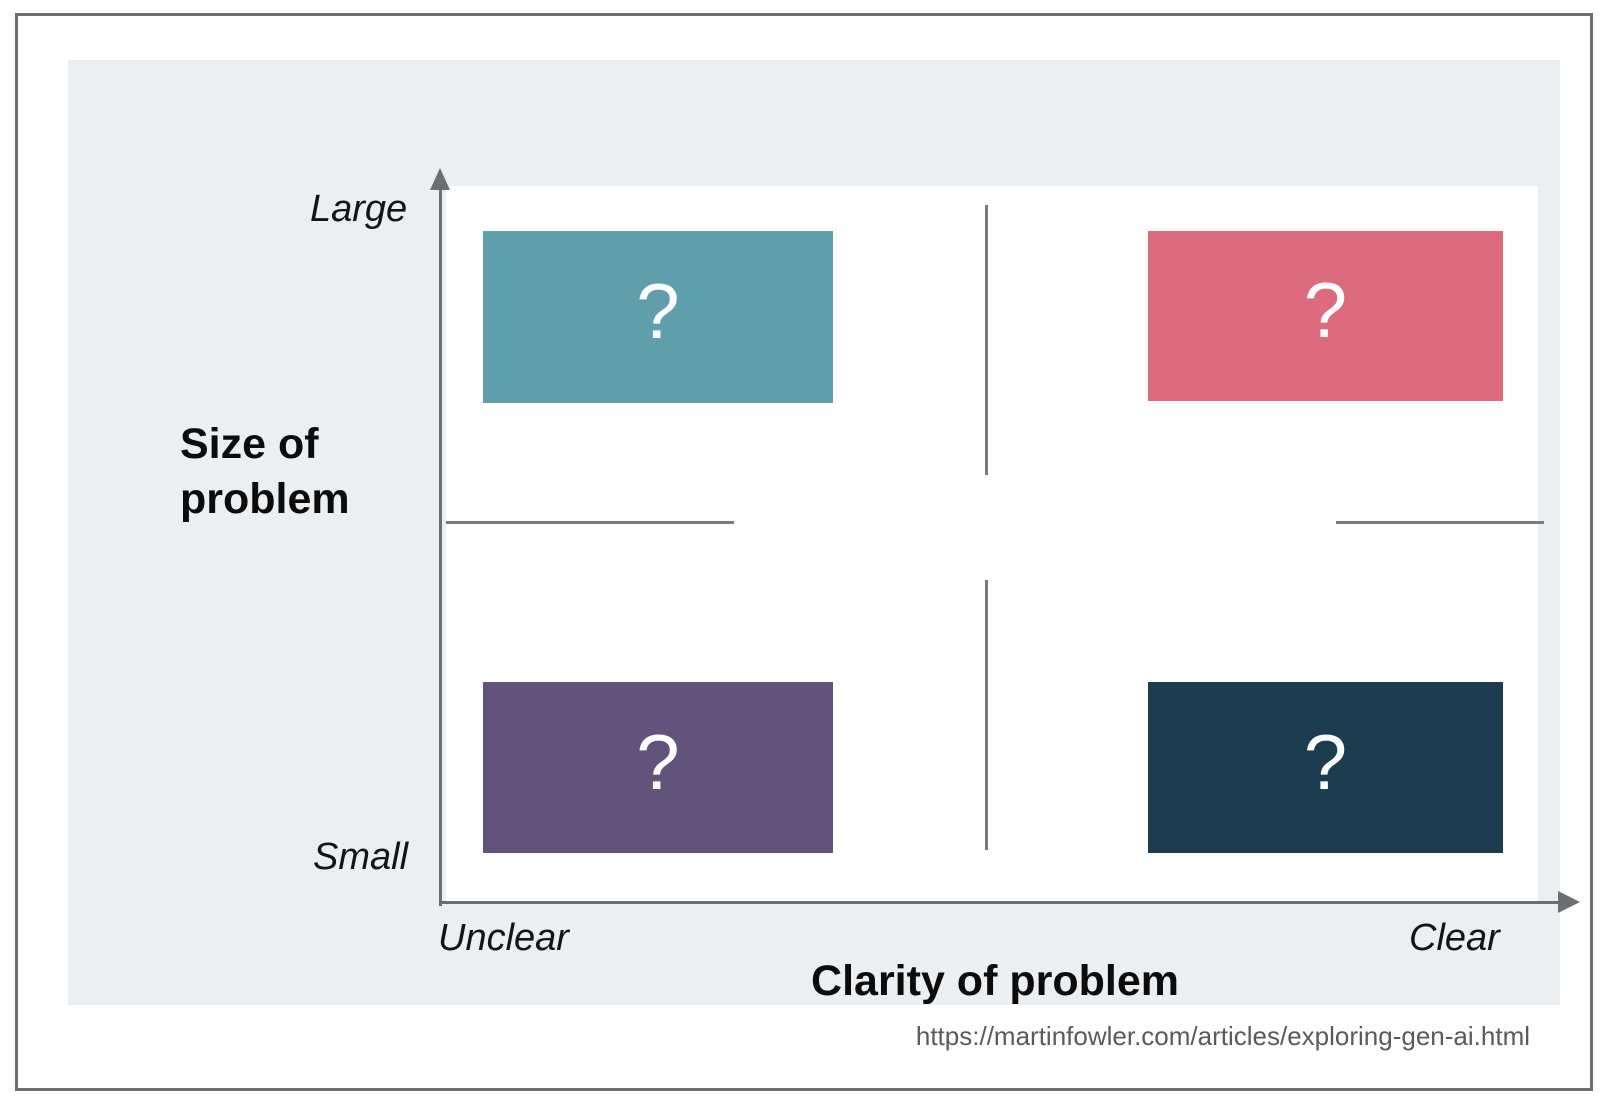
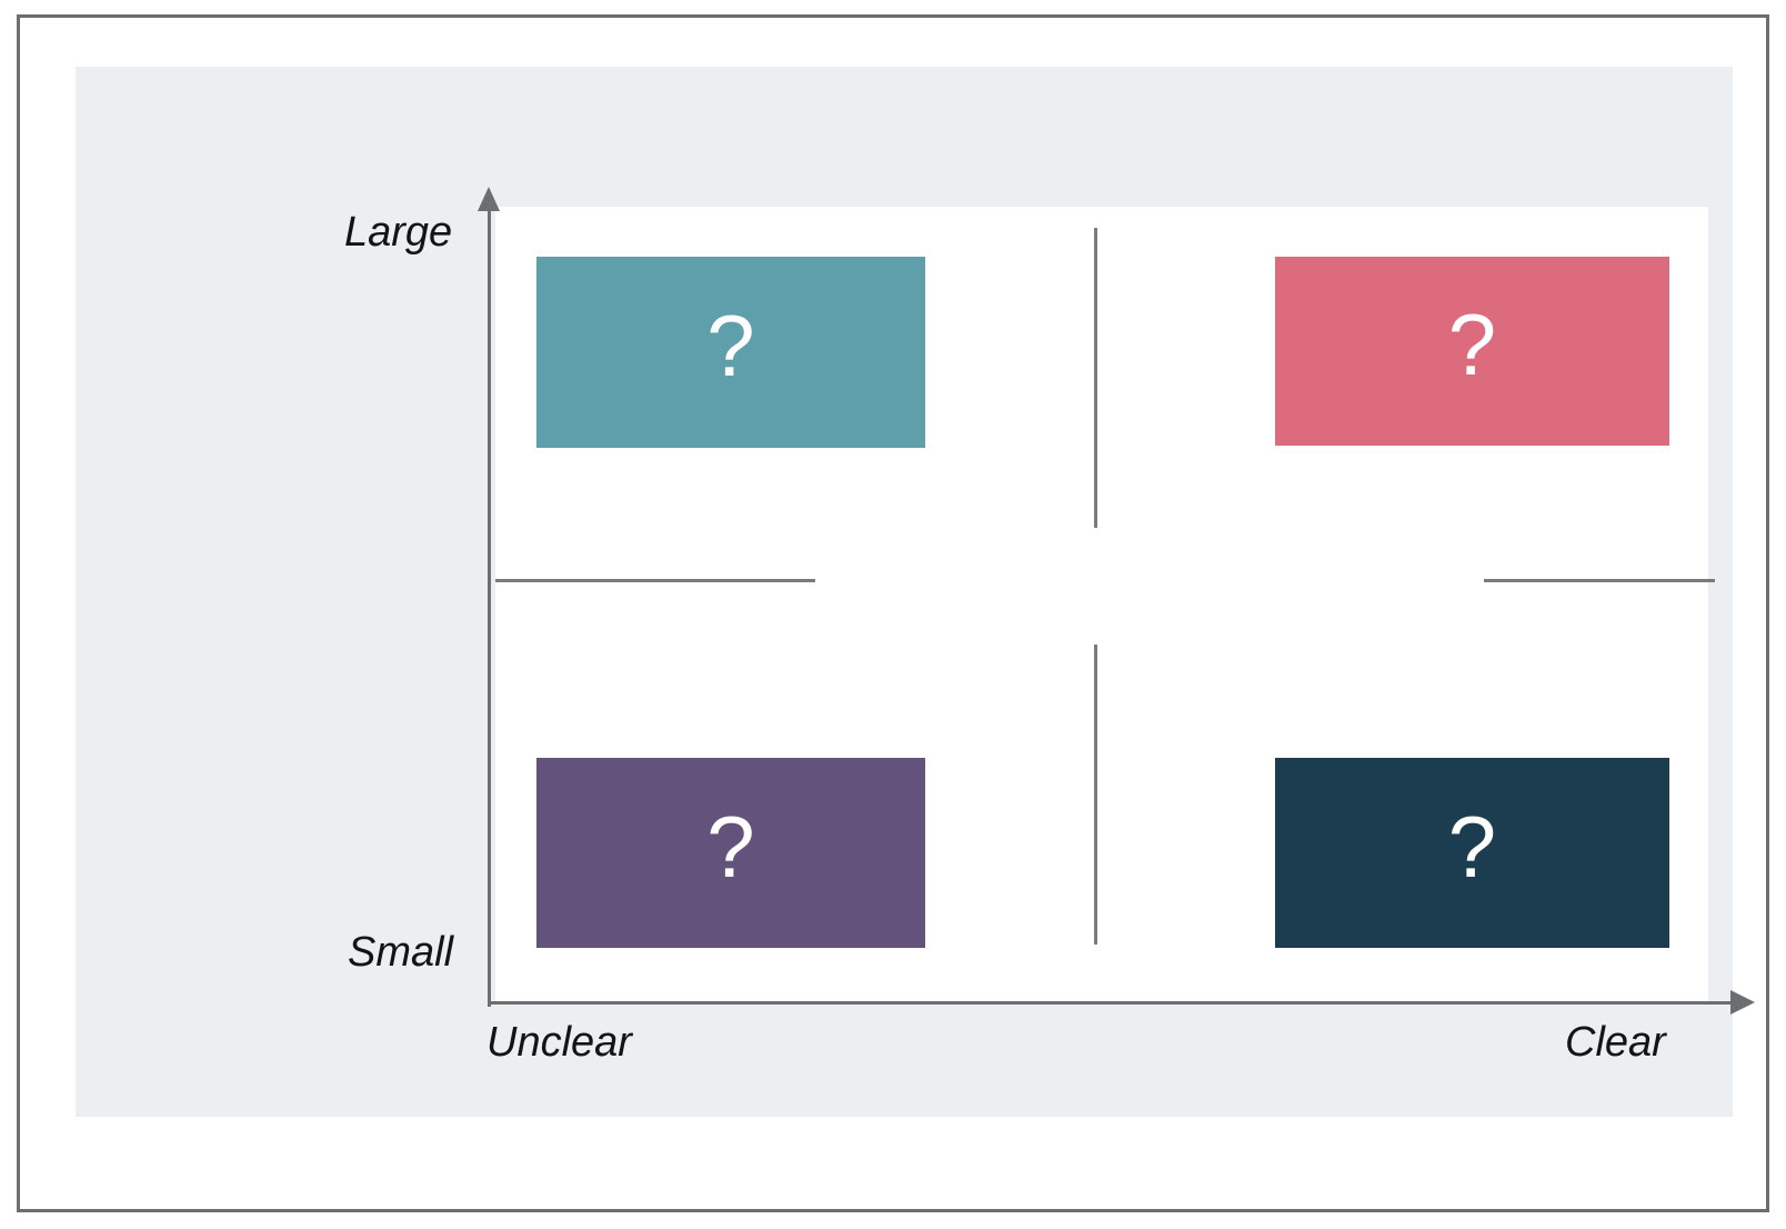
  ?
  ?
  ?
  ?
  Large
  Small
  Unclear
  Clear
- Size of
- problem
- Clarity of problem
- https://martinfowler.com/articles/exploring-gen-ai.html
